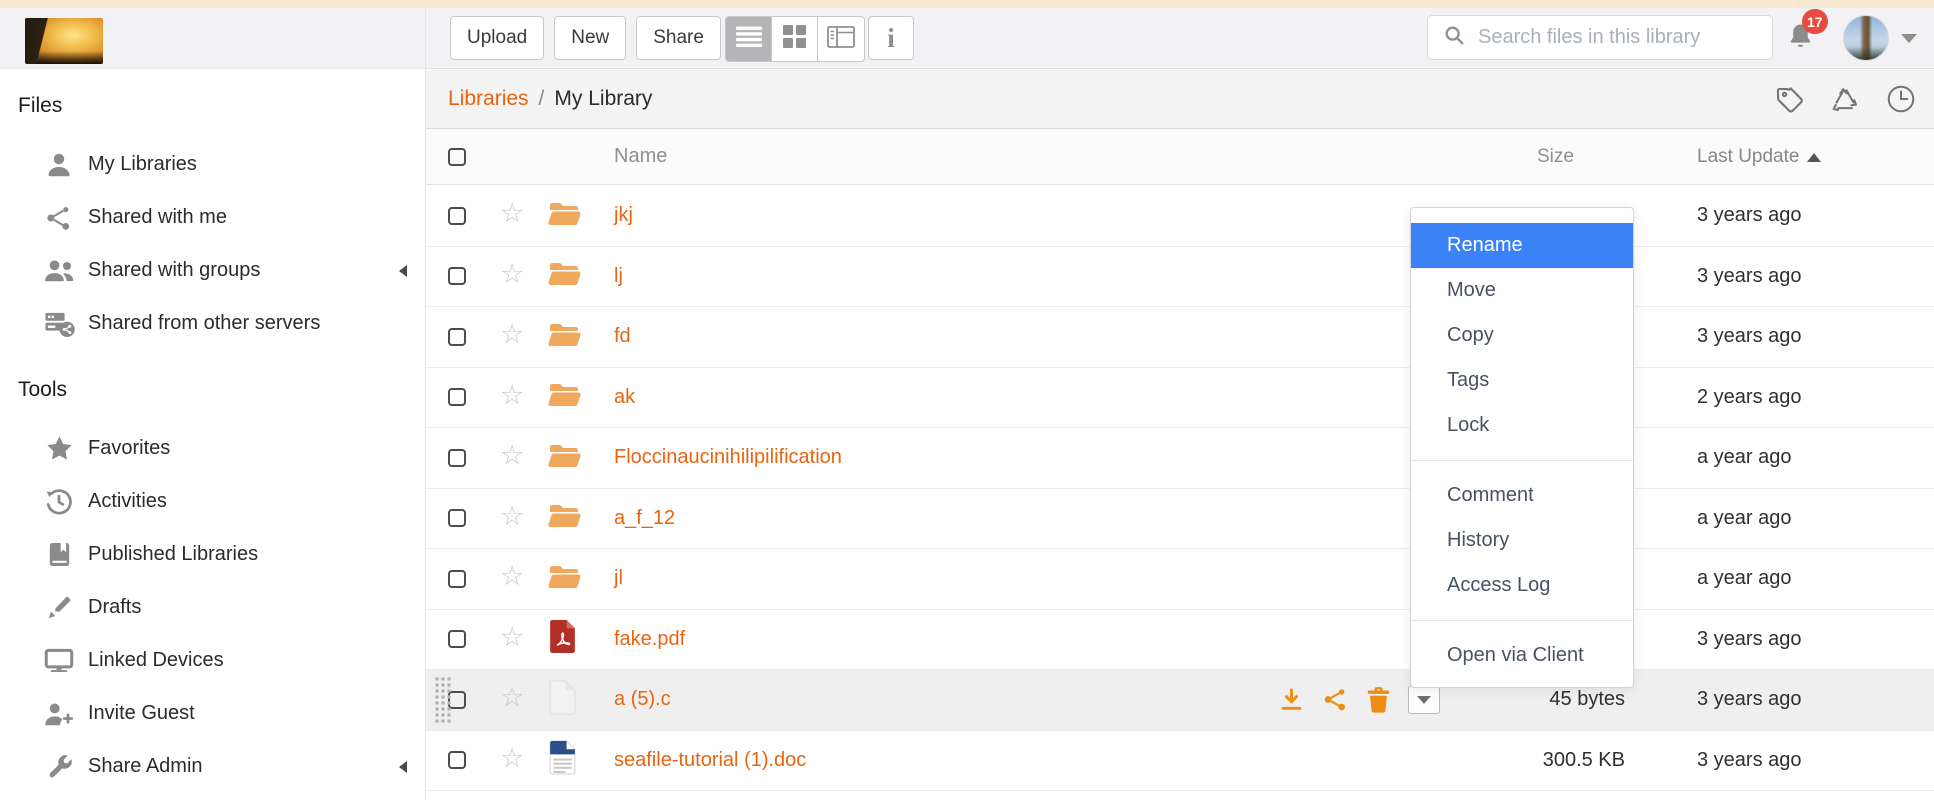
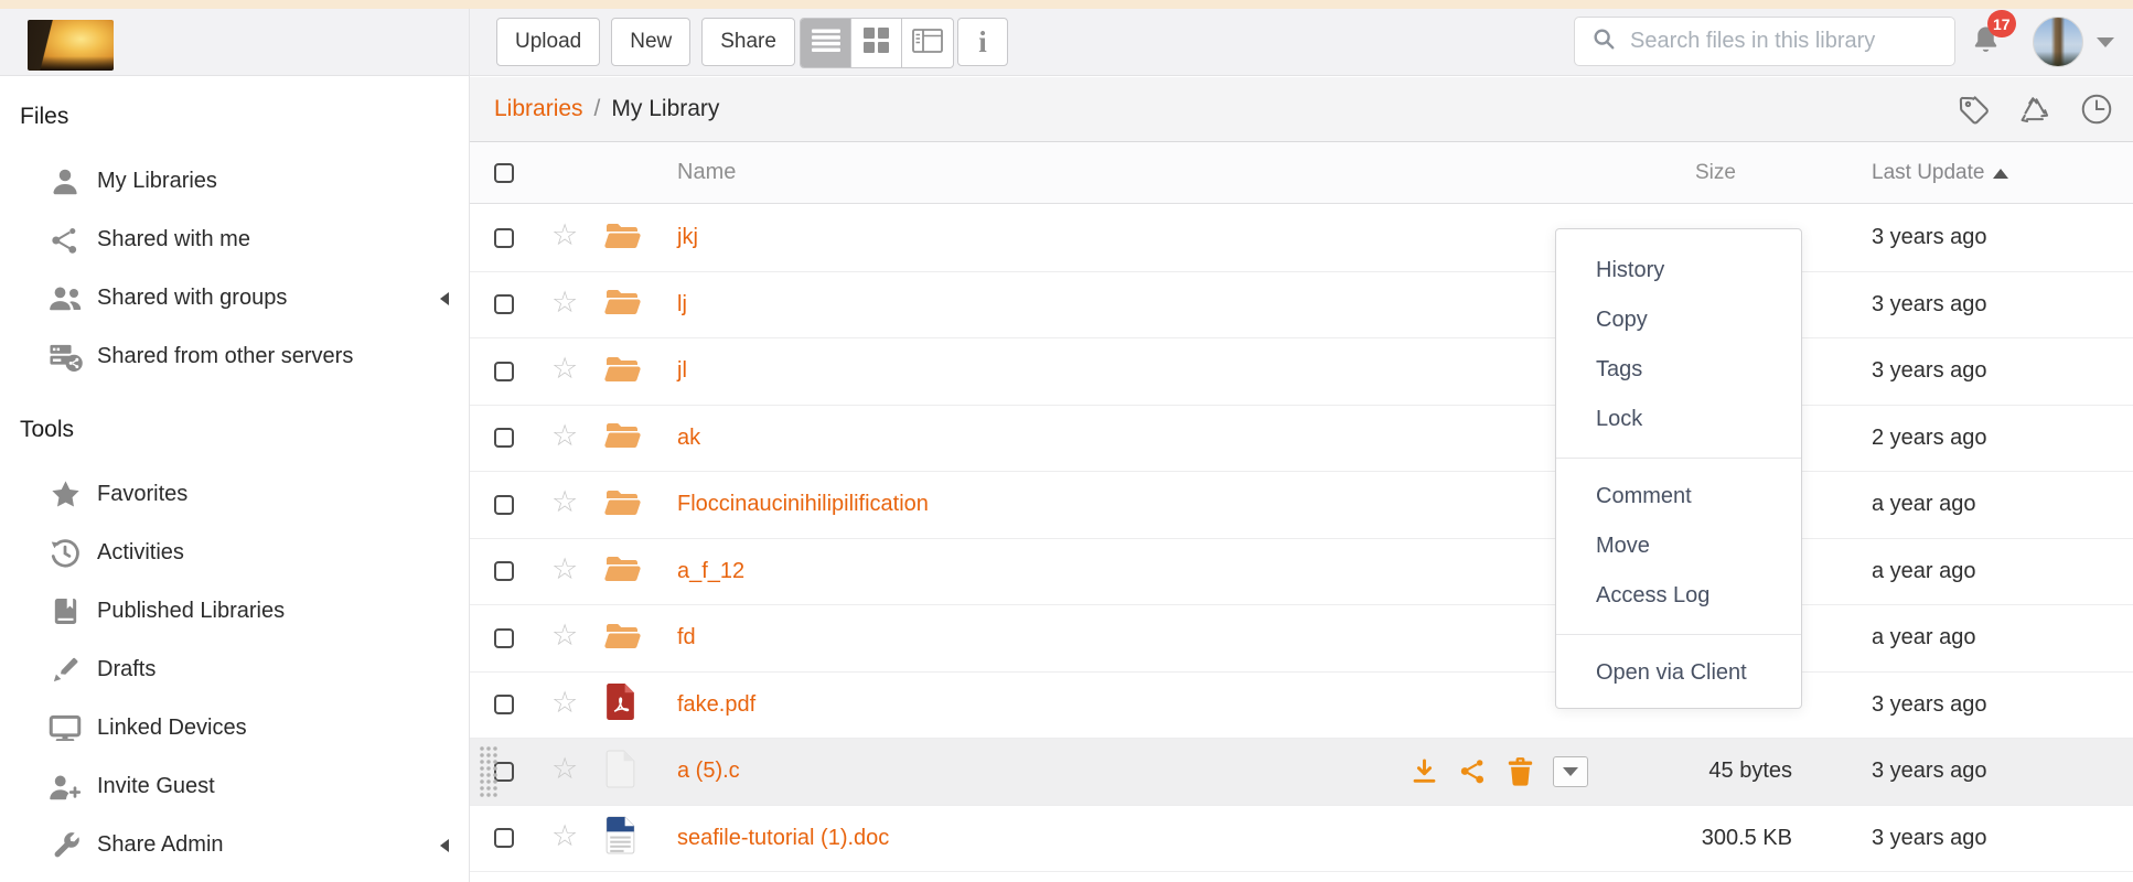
  Upload
  New
  Share
  i
  Search files in this library
  17
  Files
  My Libraries
  Shared with me
  Shared with groups
  Shared from other servers
  Tools
  Favorites
  Activities
  Published Libraries
  Drafts
  Linked Devices
  Invite Guest
  Share Admin
  Libraries
  /
  My Library
  Name
  Size
  Last Update
  ☆
  jkj
  3 years ago
  ☆
  lj
  3 years ago
  ☆
- fd
+ jl
  3 years ago
  ☆
  ak
  2 years ago
  ☆
  Floccinaucinihilipilification
  a year ago
  ☆
  a_f_12
  a year ago
  ☆
- jl
+ fd
  a year ago
  ☆
  fake.pdf
  3 years ago
  ☆
  a (5).c
  45 bytes
  3 years ago
  ☆
  seafile-tutorial (1).doc
  300.5 KB
  3 years ago
- Rename
- Move
+ History
  Copy
  Tags
  Lock
  Comment
- History
+ Move
  Access Log
  Open via Client
